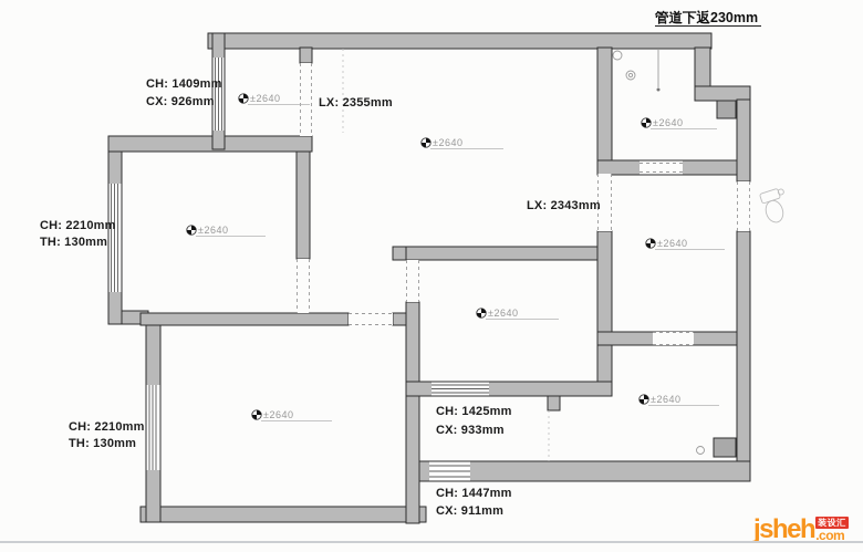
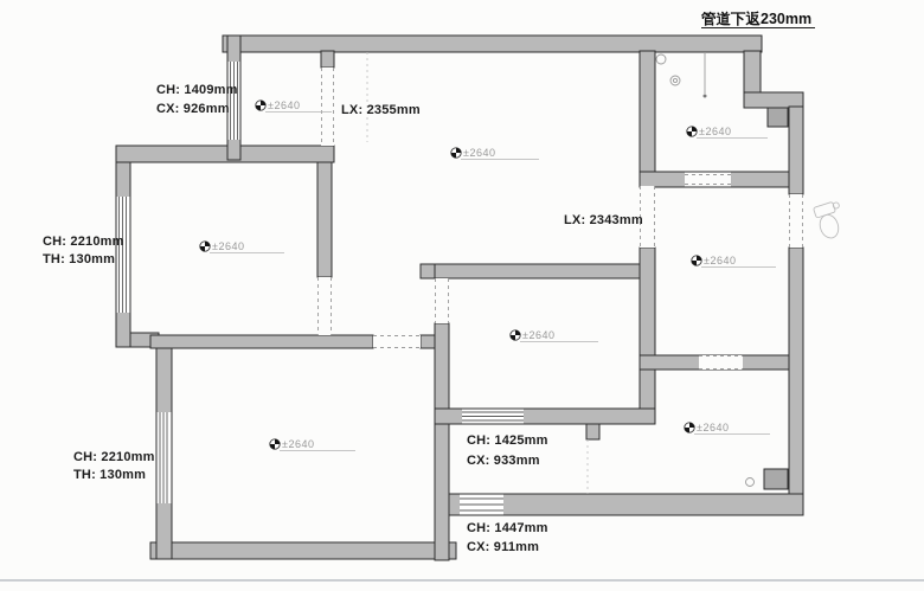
  ±2640
  ±2640
  ±2640
  ±2640
  ±2640
  ±2640
  ±2640
  ±2640
  CH: 1409mm
  CX: 926mm
  LX: 2355mm
  CH: 2210mm
  TH: 130mm
  LX: 2343mm
  CH: 2210mm
  TH: 130mm
  CH: 1425mm
  CX: 933mm
  CH: 1447mm
  CX: 911mm
  管道下返230mm
- jsheh
- 装设汇
- .com
